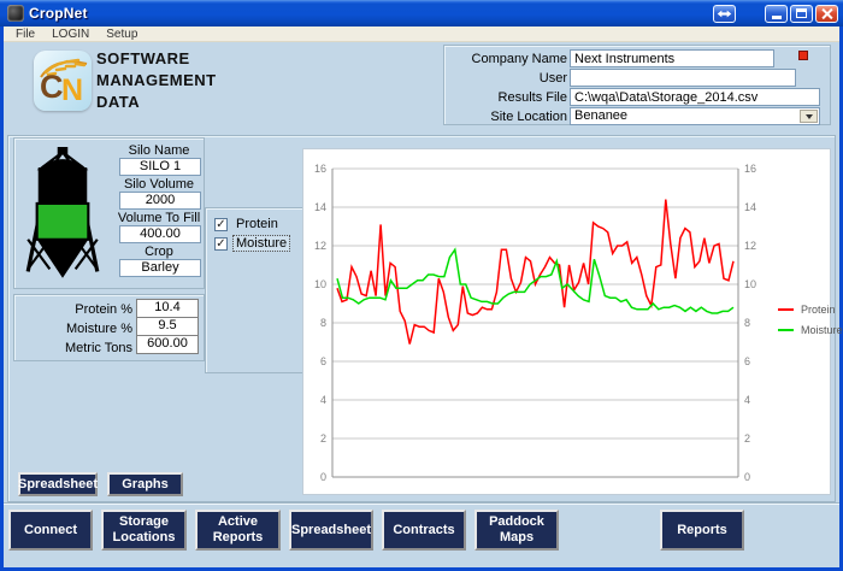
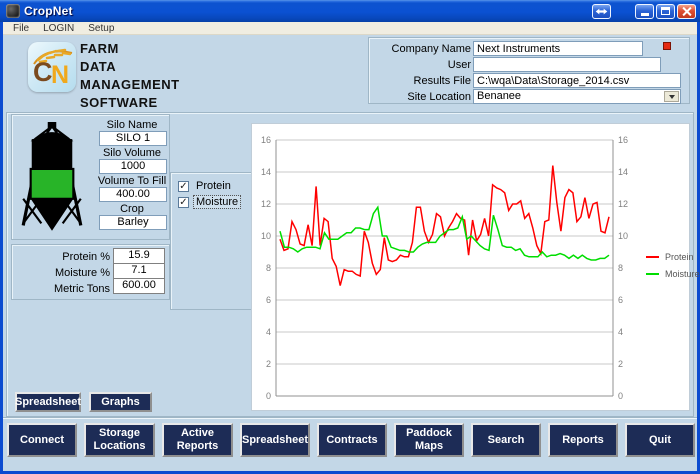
  CropNet
  File
  LOGIN
  Setup
  C
  N
+ FARM
- SOFTWARE
+ DATA
  MANAGEMENT
- DATA
+ SOFTWARE
  Company Name
  Next Instruments
  User
  Results File
  C:\wqa\Data\Storage_2014.csv
  Site Location
  Benanee
  Silo Name
  SILO 1
  Silo Volume
- 2000
+ 1000
  Volume To Fill
  400.00
  Crop
  Barley
  Protein %
- 10.4
+ 15.9
  Moisture %
- 9.5
+ 7.1
  Metric Tons
  600.00
  Protein
  Moisture
  0
  0
  2
  2
  4
  4
  6
  6
  8
  8
  10
  10
  12
  12
  14
  14
  16
  16
  Protein
  Moisture
  Spreadsheet
  Graphs
  Connect
  Storage
  Locations
  Active Reports
  Spreadsheet
  Contracts
  Paddock Maps
+ Search
  Reports
+ Quit
